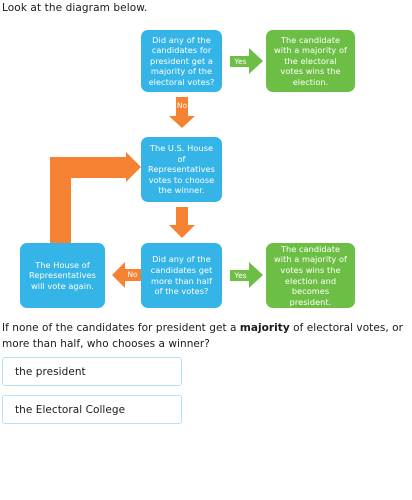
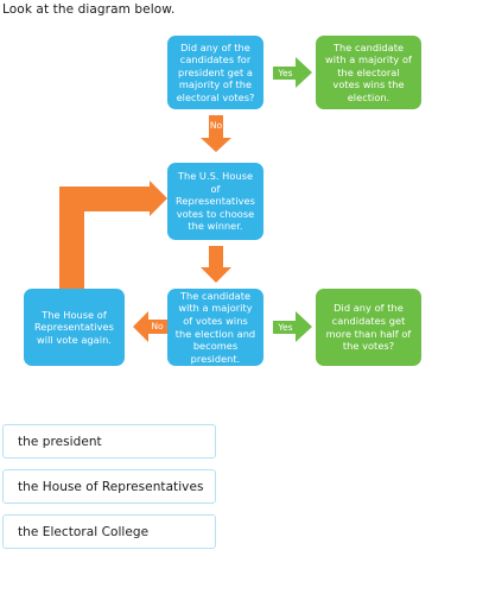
  Look at the diagram below.
  Did any of the candidates for president get a majority of the electoral votes?
  Yes
  The candidate with a majority of the electoral votes wins the election.
  No
  The U.S. House of Representatives votes to choose the winner.
  The House of Representatives will vote again.
  No
- Did any of the candidates get more than half of the votes?
+ The candidate with a majority of votes wins the election and becomes president.
  Yes
- The candidate with a majority of votes wins the election and becomes president.
+ Did any of the candidates get more than half of the votes?
- If none of the candidates for president get a majority of electoral votes, or more than half, who chooses a winner?
  the president
+ the House of Representatives
  the Electoral College
